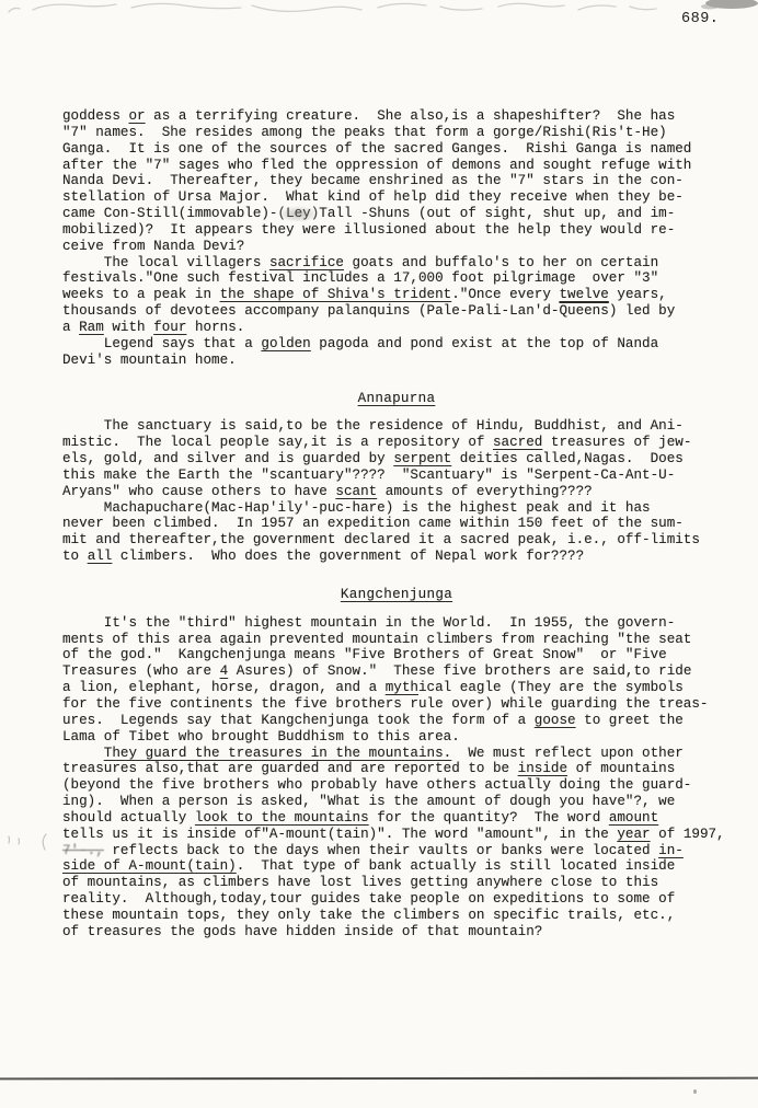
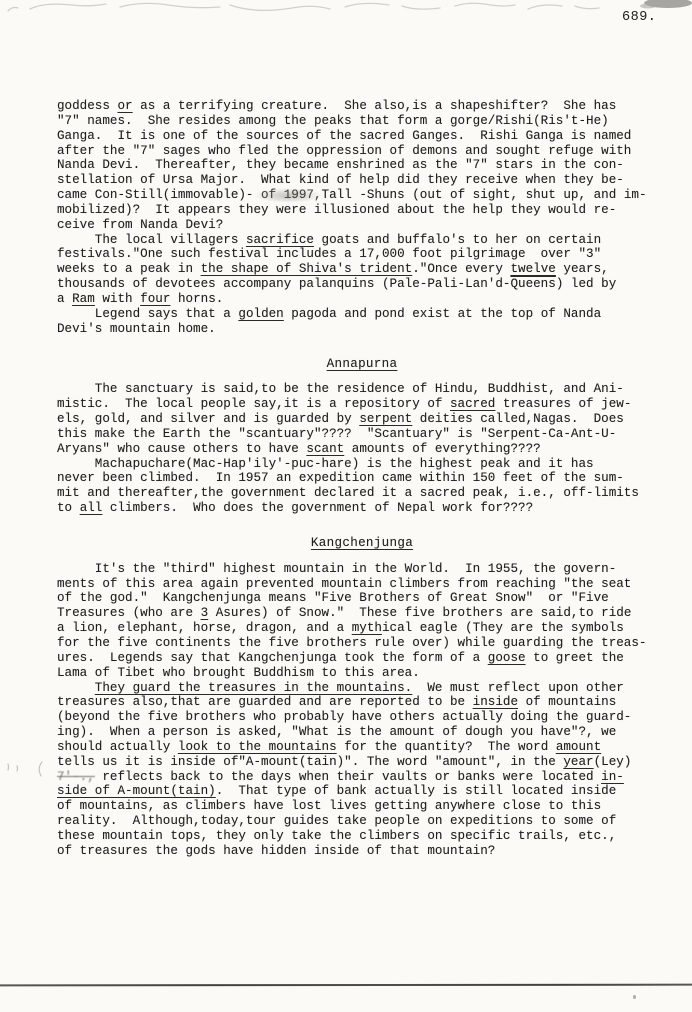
  689.
  goddess or as a terrifying creature. She also,is a shapeshifter? She has
  "7" names. She resides among the peaks that form a gorge/Rishi(Ris't-He)
  Ganga. It is one of the sources of the sacred Ganges. Rishi Ganga is named
  after the "7" sages who fled the oppression of demons and sought refuge with
  Nanda Devi. Thereafter, they became enshrined as the "7" stars in the con-
  stellation of Ursa Major. What kind of help did they receive when they be-
- came Con-Still(immovable)-(Ley)Tall -Shuns (out of sight, shut up, and im-
+ came Con-Still(immovable)- of 1997,Tall -Shuns (out of sight, shut up, and im-
  mobilized)? It appears they were illusioned about the help they would re-
  ceive from Nanda Devi?
  The local villagers sacrifice goats and buffalo's to her on certain
  festivals."One such festival includes a 17,000 foot pilgrimage over "3"
  weeks to a peak in the shape of Shiva's trident."Once every twelve years,
  thousands of devotees accompany palanquins (Pale-Pali-Lan'd-Queens) led by
  a Ram with four horns.
  Legend says that a golden pagoda and pond exist at the top of Nanda
  Devi's mountain home.
  Annapurna
  The sanctuary is said,to be the residence of Hindu, Buddhist, and Ani-
  mistic. The local people say,it is a repository of sacred treasures of jew-
  els, gold, and silver and is guarded by serpent deities called,Nagas. Does
  this make the Earth the "scantuary"???? "Scantuary" is "Serpent-Ca-Ant-U-
  Aryans" who cause others to have scant amounts of everything????
  Machapuchare(Mac-Hap'ily'-puc-hare) is the highest peak and it has
  never been climbed. In 1957 an expedition came within 150 feet of the sum-
  mit and thereafter,the government declared it a sacred peak, i.e., off-limits
  to all climbers. Who does the government of Nepal work for????
  Kangchenjunga
  It's the "third" highest mountain in the World. In 1955, the govern-
  ments of this area again prevented mountain climbers from reaching "the seat
  of the god." Kangchenjunga means "Five Brothers of Great Snow" or "Five
- Treasures (who are 4 Asures) of Snow." These five brothers are said,to ride
+ Treasures (who are 3 Asures) of Snow." These five brothers are said,to ride
  a lion, elephant, horse, dragon, and a mythical eagle (They are the symbols
  for the five continents the five brothers rule over) while guarding the treas-
  ures. Legends say that Kangchenjunga took the form of a goose to greet the
  Lama of Tibet who brought Buddhism to this area.
  They guard the treasures in the mountains. We must reflect upon other
  treasures also,that are guarded and are reported to be inside of mountains
  (beyond the five brothers who probably have others actually doing the guard-
  ing). When a person is asked, "What is the amount of dough you have"?, we
  should actually look to the mountains for the quantity? The word amount
- tells us it is inside of"A-mount(tain)". The word "amount", in the year of 1997,
+ tells us it is inside of"A-mount(tain)". The word "amount", in the year(Ley)
  7'-., reflects back to the days when their vaults or banks were located in-
  side of A-mount(tain). That type of bank actually is still located inside
  of mountains, as climbers have lost lives getting anywhere close to this
  reality. Although,today,tour guides take people on expeditions to some of
  these mountain tops, they only take the climbers on specific trails, etc.,
  of treasures the gods have hidden inside of that mountain?
